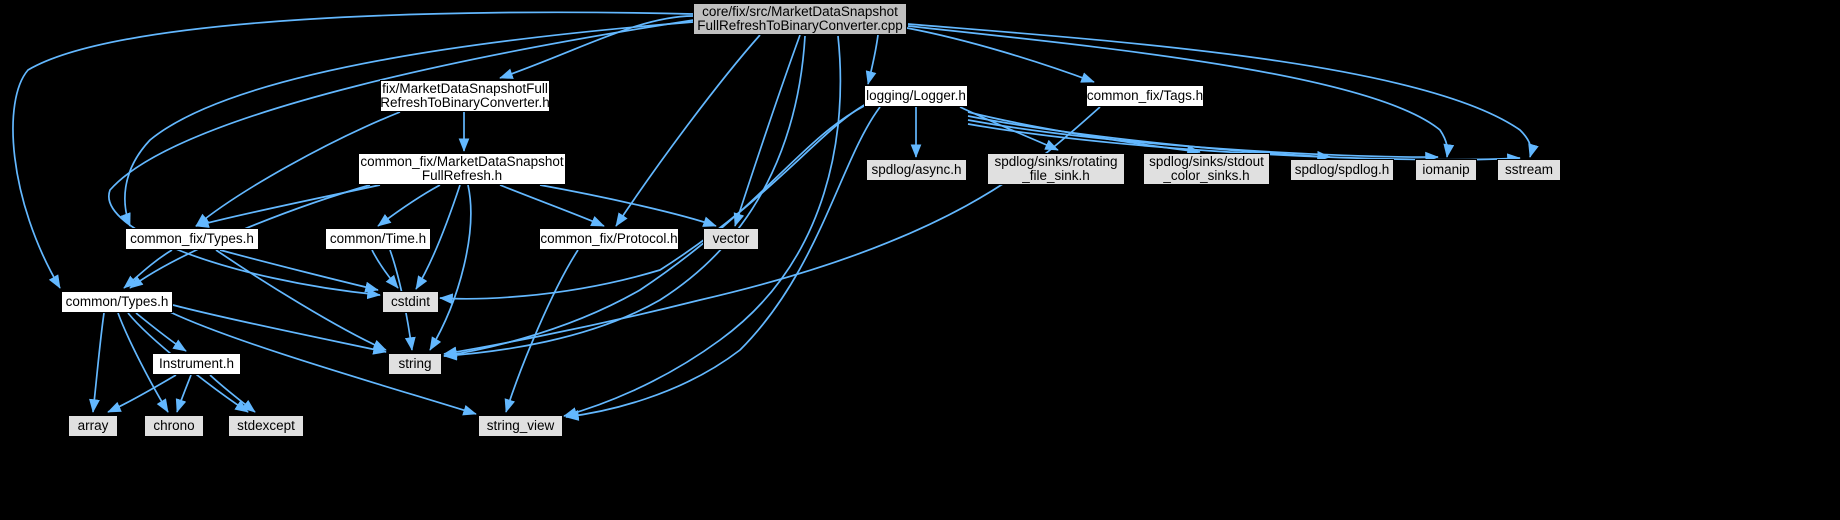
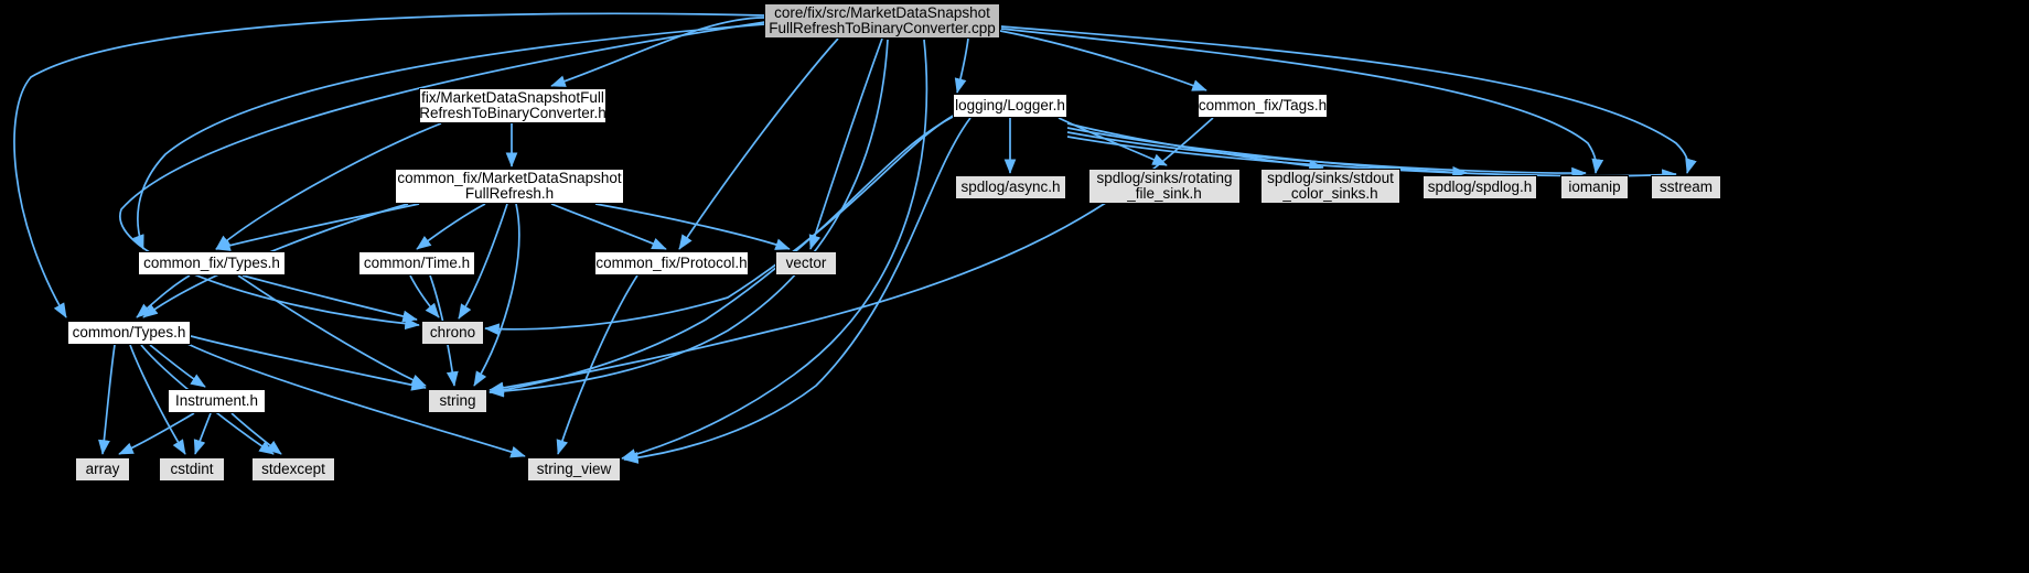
  core/fix/src/MarketDataSnapshot
  FullRefreshToBinaryConverter.cpp
  fix/MarketDataSnapshotFull
  RefreshToBinaryConverter.h
  logging/Logger.h
  common_fix/Tags.h
  common_fix/MarketDataSnapshot
  FullRefresh.h
  spdlog/async.h
  spdlog/sinks/rotating
  _file_sink.h
  spdlog/sinks/stdout
  _color_sinks.h
  spdlog/spdlog.h
  iomanip
  sstream
  common_fix/Types.h
  common/Time.h
  common_fix/Protocol.h
  vector
  common/Types.h
- cstdint
+ chrono
  Instrument.h
  string
  array
- chrono
+ cstdint
  stdexcept
  string_view
